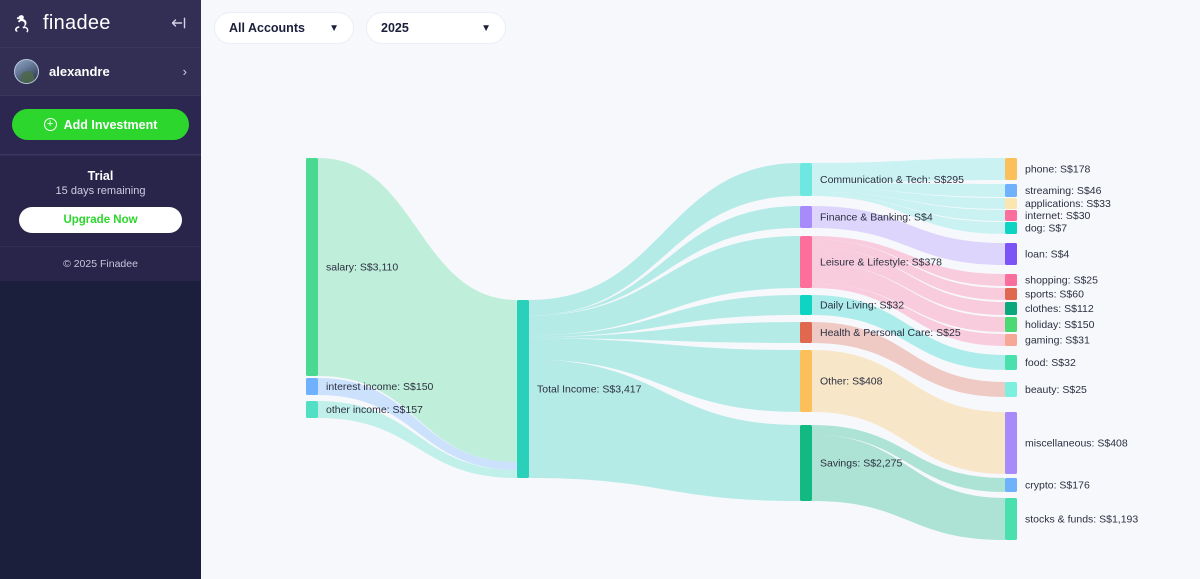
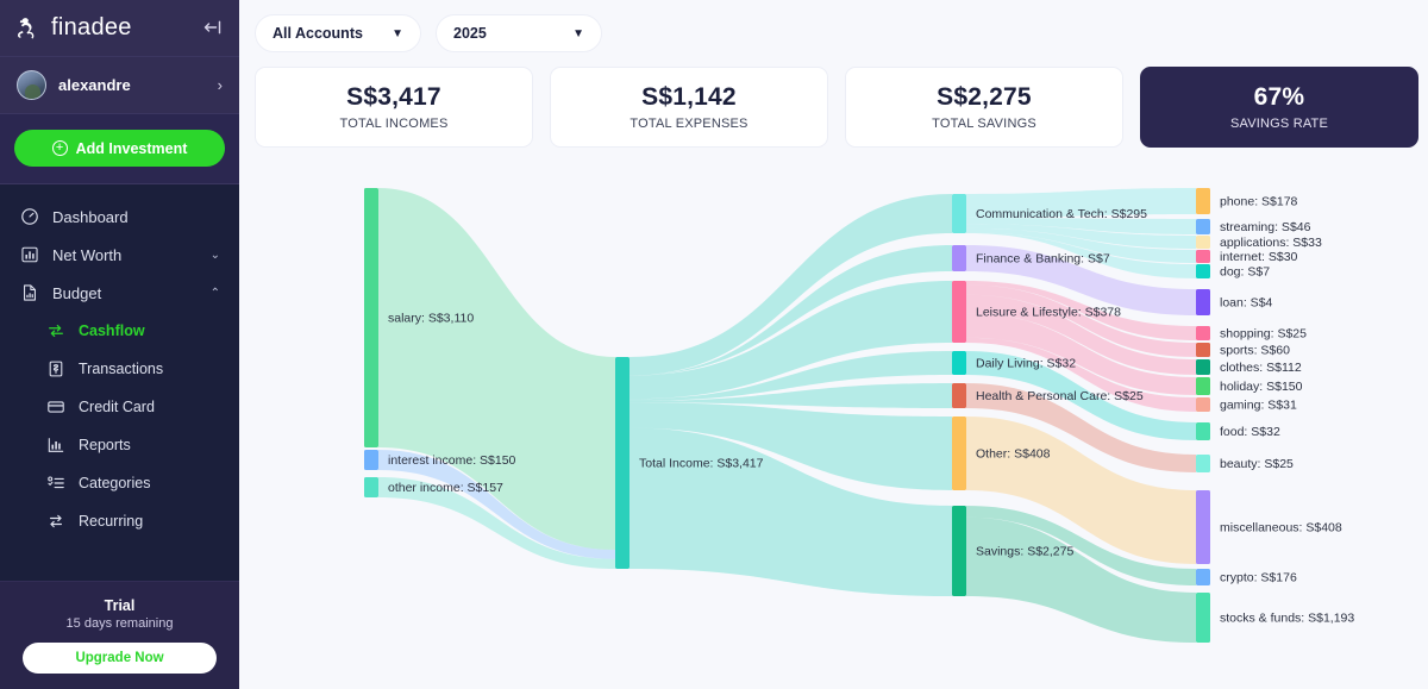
  finadee
  alexandre
  ›
  +
  Add Investment
+ Dashboard
+ Net Worth
+ ⌄
+ Budget
+ ⌃
+ Cashflow
+ Transactions
+ Credit Card
+ Reports
+ Categories
+ Recurring
  Trial
  15 days remaining
  Upgrade Now
- © 2025 Finadee
  All Accounts
  ▼
  2025
  ▼
+ S$3,417
+ TOTAL INCOMES
+ S$1,142
+ TOTAL EXPENSES
+ S$2,275
+ TOTAL SAVINGS
+ 67%
+ SAVINGS RATE
  salary: S$3,110
  interest income: S$150
  other income: S$157
  Total Income: S$3,417
  Communication & Tech: S$295
- Finance & Banking: S$4
+ Finance & Banking: S$7
  Leisure & Lifestyle: S$378
  Daily Living: S$32
  Health & Personal Care: S$25
  Other: S$408
  Savings: S$2,275
  phone: S$178
  streaming: S$46
  applications: S$33
  internet: S$30
  dog: S$7
  loan: S$4
  shopping: S$25
  sports: S$60
  clothes: S$112
  holiday: S$150
  gaming: S$31
  food: S$32
  beauty: S$25
  miscellaneous: S$408
  crypto: S$176
  stocks & funds: S$1,193
